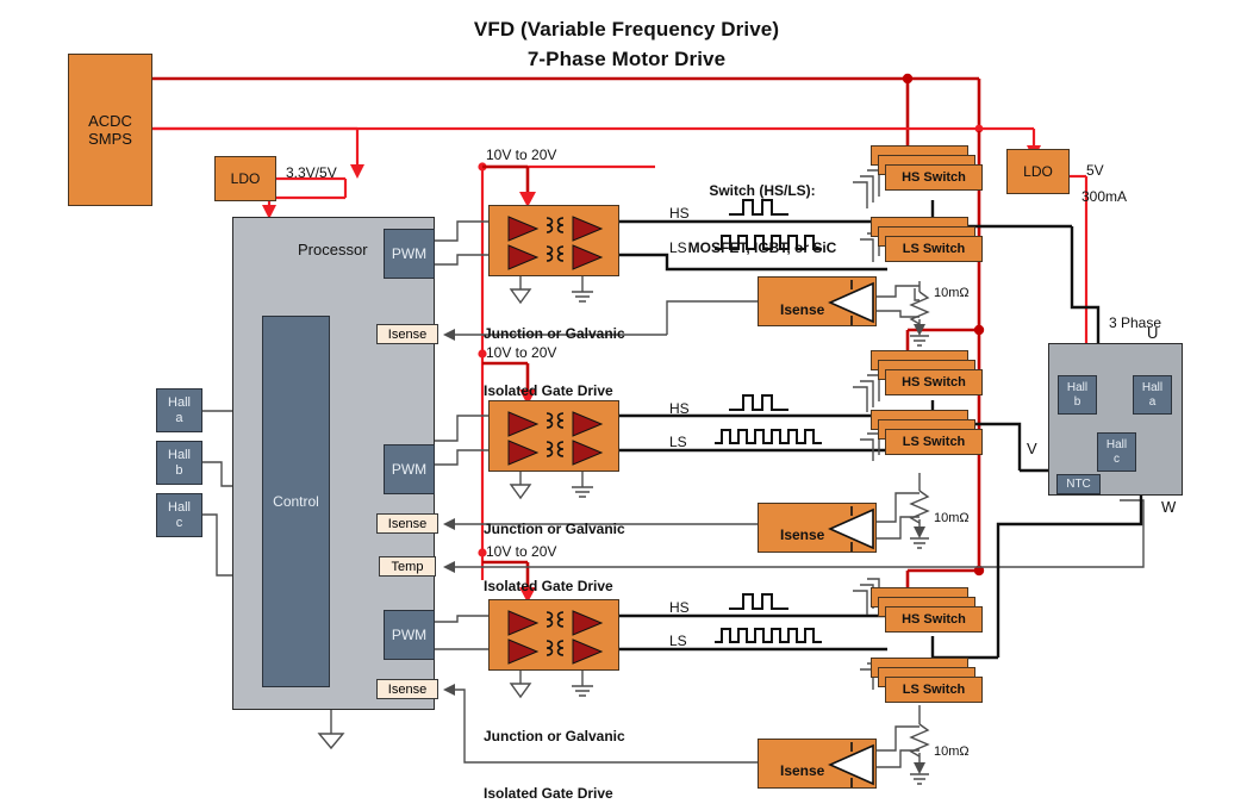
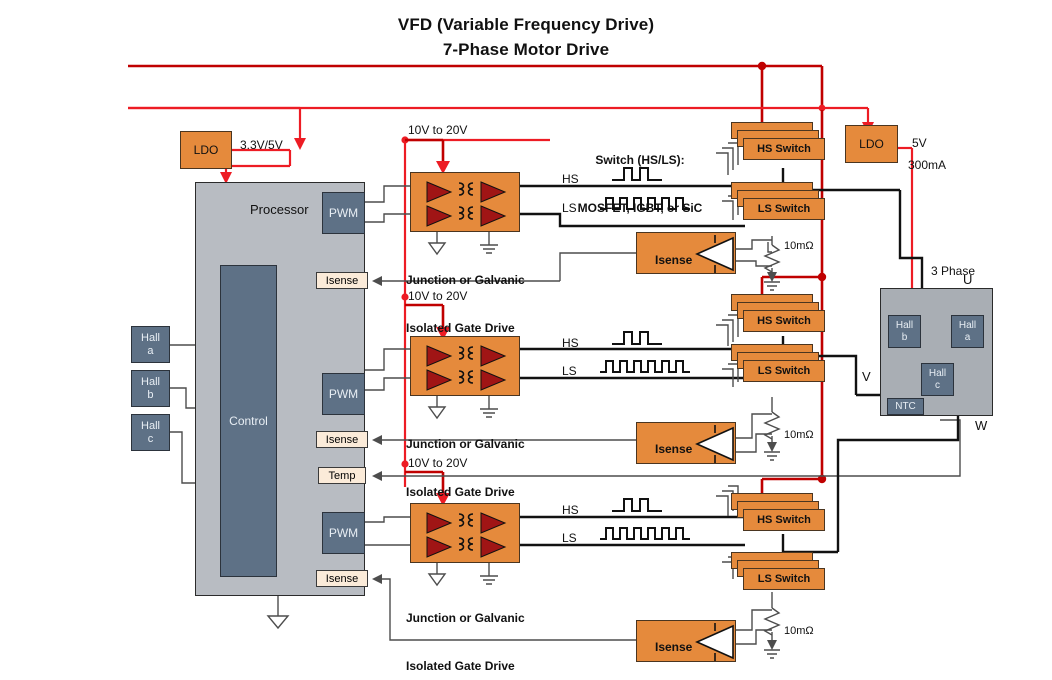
  VFD (Variable Frequency Drive)
  7-Phase Motor Drive
- ACDC
- SMPS
  LDO
  3.3V/5V
  Processor
  Control
  PWM
  PWM
  PWM
  Isense
  Isense
  Isense
  Temp
  Hall
  a
  Hall
  b
  Hall
  c
  Junction or Galvanic
  Isolated Gate Drive
  10V to 20V
  Junction or Galvanic
  Isolated Gate Drive
  10V to 20V
  Junction or Galvanic
  Isolated Gate Drive
  10V to 20V
  Switch (HS/LS):
  HS
  LS
  HS
  LS
  HS
  LS
  HS Switch
  LS Switch
  HS Switch
  LS Switch
  HS Switch
  LS Switch
  Isense
  10mΩ
  Isense
  10mΩ
  Isense
  10mΩ
  LDO
  5V
  300mA
  3 Phase
  Hall
  b
  Hall
  a
  Hall
  c
  NTC
  U
  V
  W
